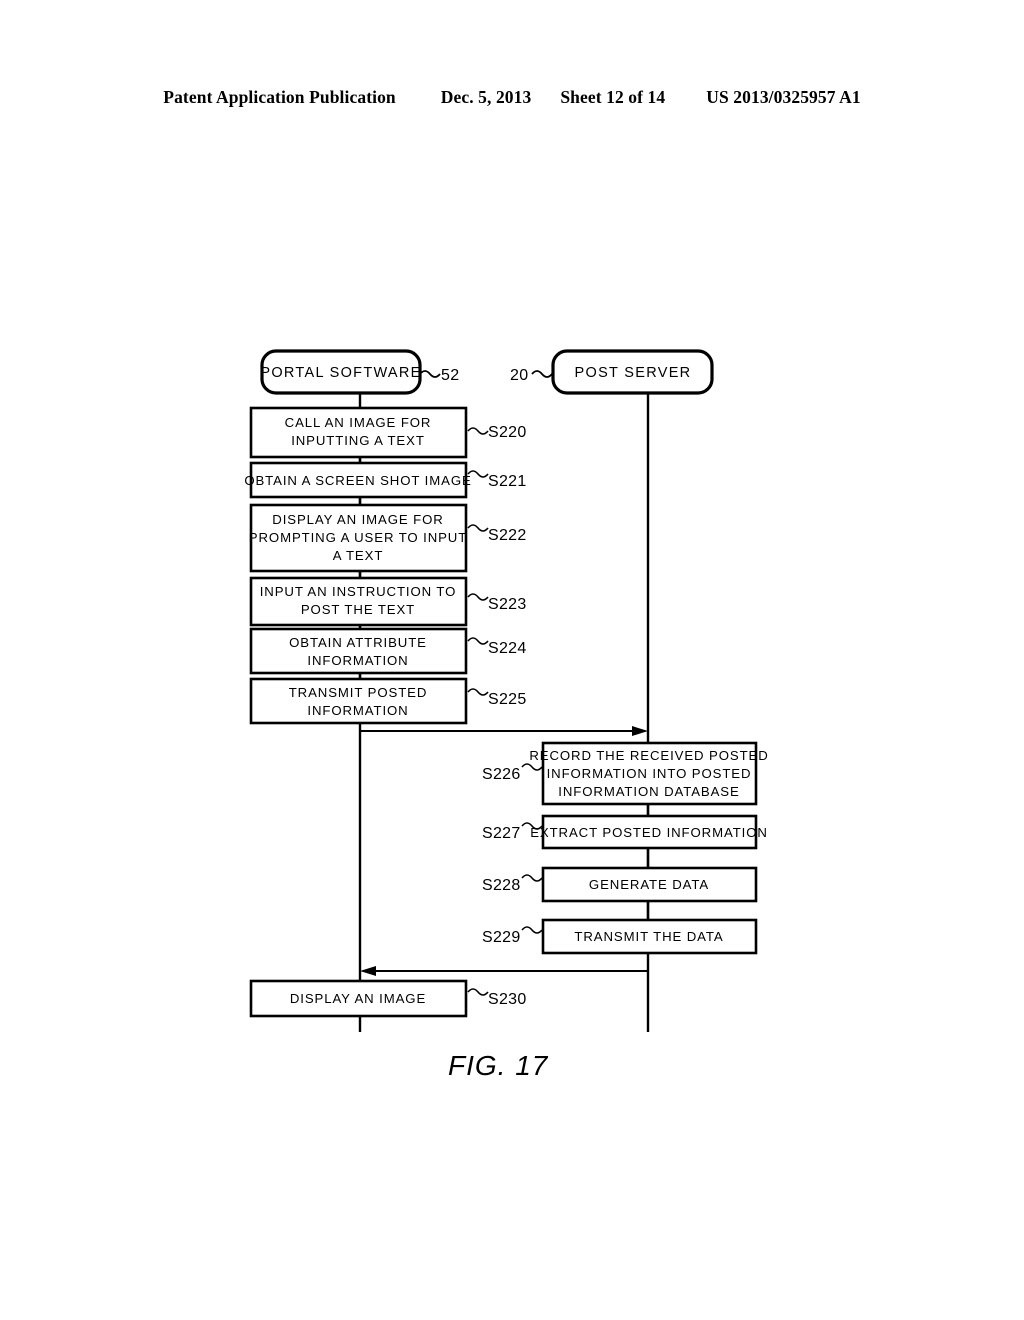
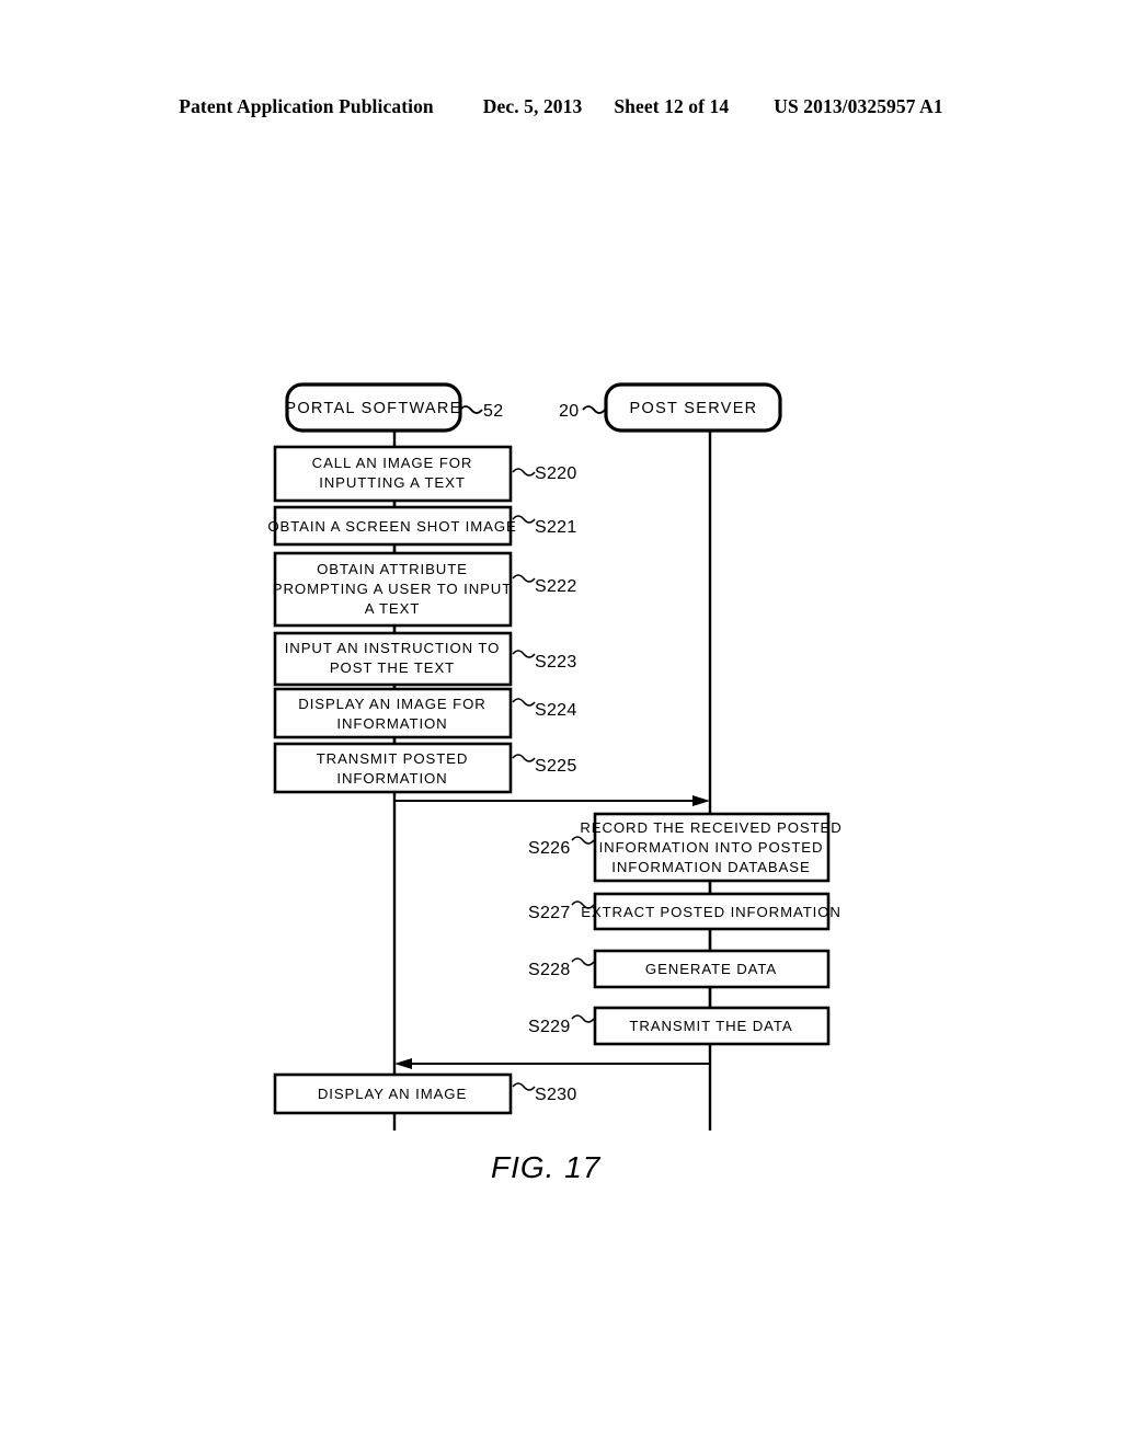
  Patent Application Publication Dec. 5, 2013 Sheet 12 of 14 US 2013/0325957 A1
  PORTAL SOFTWARE
  52
  POST SERVER
  20
  CALL AN IMAGE FOR
  INPUTTING A TEXT
  S220
  OBTAIN A SCREEN SHOT IMAGE
  S221
- DISPLAY AN IMAGE FOR
+ OBTAIN ATTRIBUTE
  PROMPTING A USER TO INPUT
  A TEXT
  S222
  INPUT AN INSTRUCTION TO
  POST THE TEXT
  S223
- OBTAIN ATTRIBUTE
+ DISPLAY AN IMAGE FOR
  INFORMATION
  S224
  TRANSMIT POSTED
  INFORMATION
  S225
  RECORD THE RECEIVED POSTED
  INFORMATION INTO POSTED
  INFORMATION DATABASE
  S226
  EXTRACT POSTED INFORMATION
  S227
  GENERATE DATA
  S228
  TRANSMIT THE DATA
  S229
  DISPLAY AN IMAGE
  S230
  FIG. 17
